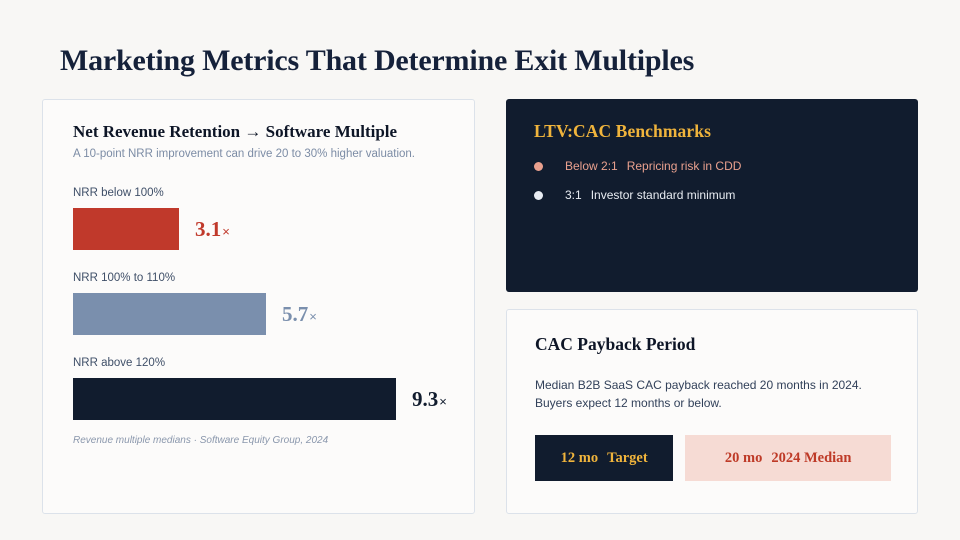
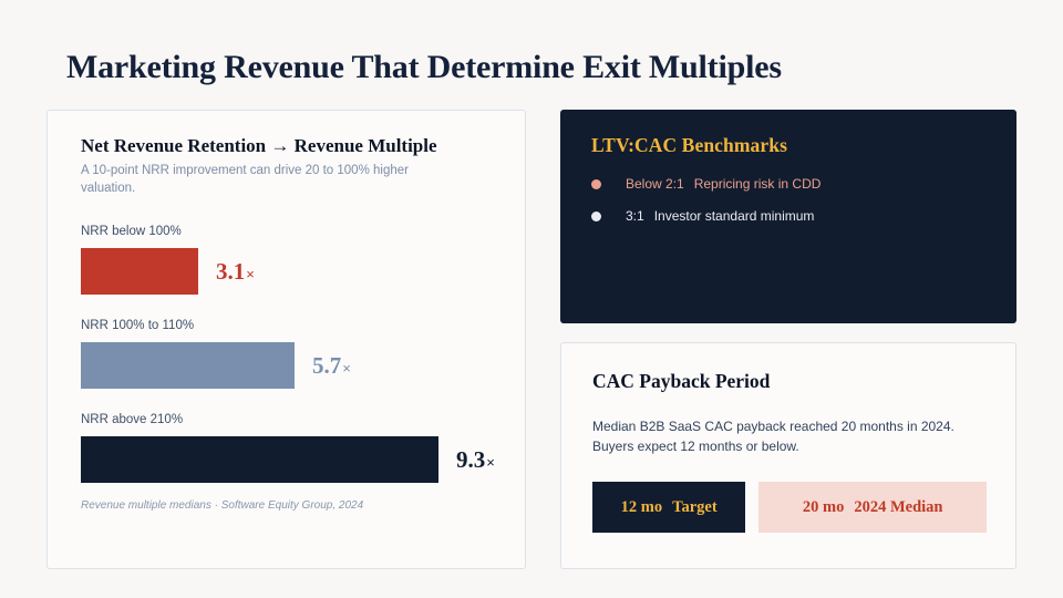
- Marketing Metrics That Determine Exit Multiples
+ Marketing Revenue That Determine Exit Multiples
- Net Revenue Retention → Software Multiple
+ Net Revenue Retention → Revenue Multiple
- A 10-point NRR improvement can drive 20 to 30% higher valuation.
+ A 10-point NRR improvement can drive 20 to 100% higher valuation.
  NRR below 100%
  3.1×
  NRR 100% to 110%
  5.7×
- NRR above 120%
+ NRR above 210%
  9.3×
  Revenue multiple medians · Software Equity Group, 2024
  LTV:CAC Benchmarks
  Below 2:1 Repricing risk in CDD
  3:1 Investor standard minimum
  CAC Payback Period
  Median B2B SaaS CAC payback reached 20 months in 2024. Buyers expect 12 months or below.
  12 mo
  Target
  20 mo
  2024 Median
